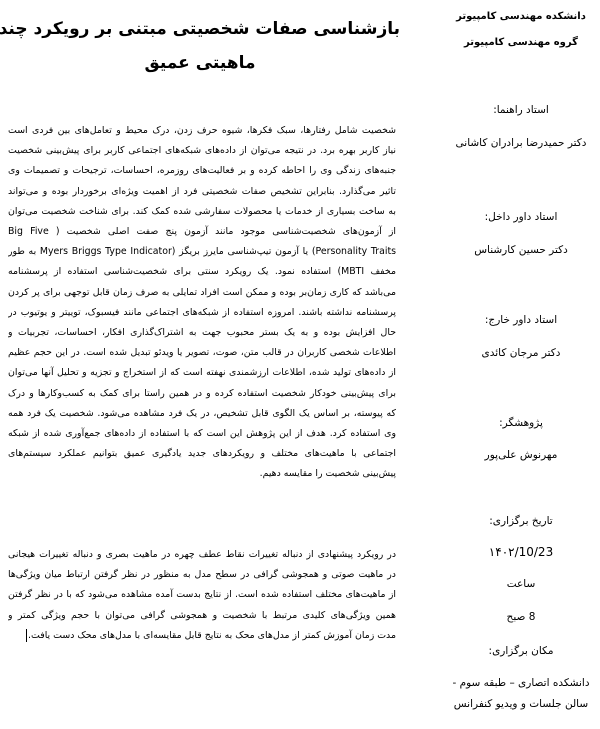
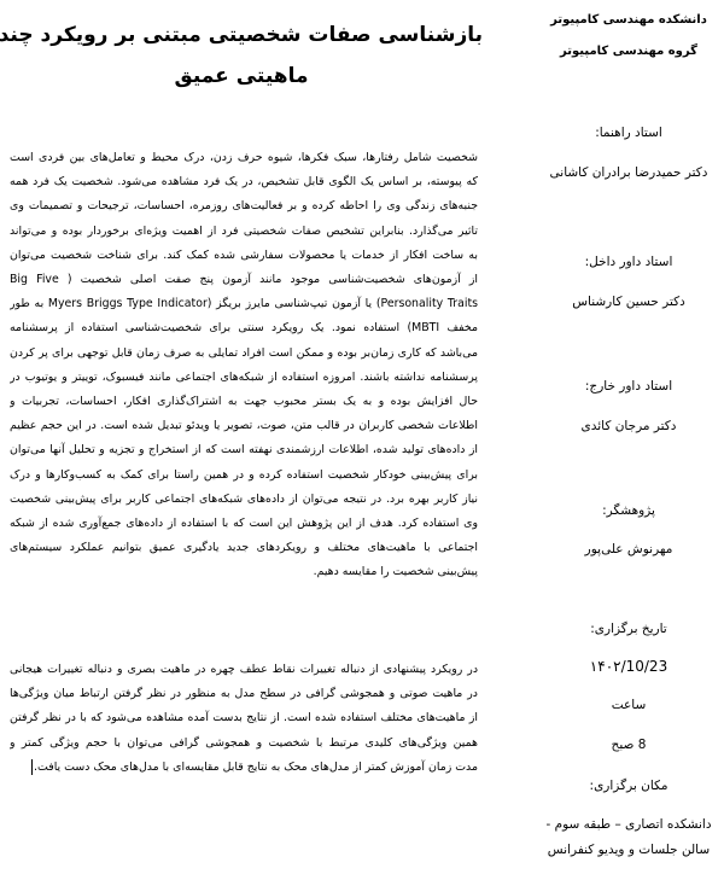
  بازشناسی صفات شخصیتی مبتنی بر رویکرد چند
  ماهیتی عمیق
  شخصیت شامل رفتارها، سبک فکرها، شیوه حرف زدن، درک محیط و تعامل‌های بین فردی است
- نیاز کاربر بهره برد. در نتیجه می‌توان از داده‌های شبکه‌های اجتماعی کاربر برای پیش‌بینی شخصیت
+ که پیوسته، بر اساس یک الگوی قابل تشخیص، در یک فرد مشاهده می‌شود. شخصیت یک فرد همه
  جنبه‌های زندگی وی را احاطه کرده و بر فعالیت‌های روزمره، احساسات، ترجیحات و تصمیمات وی
  تاثیر می‌گذارد. بنابراین تشخیص صفات شخصیتی فرد از اهمیت ویژه‌ای برخوردار بوده و می‌تواند
- به ساخت بسیاری از خدمات یا محصولات سفارشی شده کمک کند. برای شناخت شخصیت می‌توان
+ به ساخت افکار از خدمات یا محصولات سفارشی شده کمک کند. برای شناخت شخصیت می‌توان
  از آزمون‌های شخصیت‌شناسی موجود مانند آزمون پنج صفت اصلی شخصیت ( Big Five
  Personality Traits) یا آزمون تیپ‌شناسی مایرز بریگز (Myers Briggs Type Indicator به طور
  مخفف MBTI) استفاده نمود. یک رویکرد سنتی برای شخصیت‌شناسی استفاده از پرسشنامه
  می‌باشد که کاری زمان‌بر بوده و ممکن است افراد تمایلی به صرف زمان قابل توجهی برای پر کردن
  پرسشنامه نداشته باشند. امروزه استفاده از شبکه‌های اجتماعی مانند فیسبوک، توییتر و یوتیوب در
  حال افزایش بوده و به یک بستر محبوب جهت به اشتراک‌گذاری افکار، احساسات، تجربیات و
  اطلاعات شخصی کاربران در قالب متن، صوت، تصویر یا ویدئو تبدیل شده است. در این حجم عظیم
  از داده‌های تولید شده، اطلاعات ارزشمندی نهفته است که از استخراج و تجزیه و تحلیل آنها می‌توان
  برای پیش‌بینی خودکار شخصیت استفاده کرده و در همین راستا برای کمک به کسب‌وکارها و درک
- که پیوسته، بر اساس یک الگوی قابل تشخیص، در یک فرد مشاهده می‌شود. شخصیت یک فرد همه
+ نیاز کاربر بهره برد. در نتیجه می‌توان از داده‌های شبکه‌های اجتماعی کاربر برای پیش‌بینی شخصیت
  وی استفاده کرد. هدف از این پژوهش این است که با استفاده از داده‌های جمع‌آوری شده از شبکه
  اجتماعی با ماهیت‌های مختلف و رویکردهای جدید یادگیری عمیق بتوانیم عملکرد سیستم‌های
  پیش‌بینی شخصیت را مقایسه دهیم.
  در رویکرد پیشنهادی از دنباله تغییرات نقاط عطف چهره در ماهیت بصری و دنباله تغییرات هیجانی
  در ماهیت صوتی و همجوشی گرافی در سطح مدل به منظور در نظر گرفتن ارتباط میان ویژگی‌ها
  از ماهیت‌های مختلف استفاده شده است. از نتایج بدست آمده مشاهده می‌شود که با در نظر گرفتن
  همین ویژگی‌های کلیدی مرتبط با شخصیت و همجوشی گرافی می‌توان با حجم ویژگی کمتر و
  مدت زمان آموزش کمتر از مدل‌های محک به نتایج قابل مقایسه‌ای با مدل‌های محک دست یافت.
  دانشکده مهندسی کامپیوتر
  گروه مهندسی کامپیوتر
  استاد راهنما:
  دکتر حمیدرضا برادران کاشانی
  استاد داور داخل:
  دکتر حسین کارشناس
  استاد داور خارج:
  دکتر مرجان کائدی
  پژوهشگر:
  مهرنوش علی‌پور
  تاریخ برگزاری:
  ۱۴۰۲/10/23
  ساعت
  8 صبح
  مکان برگزاری:
  دانشکده اتصاری – طبقه سوم -
  سالن جلسات و ویدیو کنفرانس
